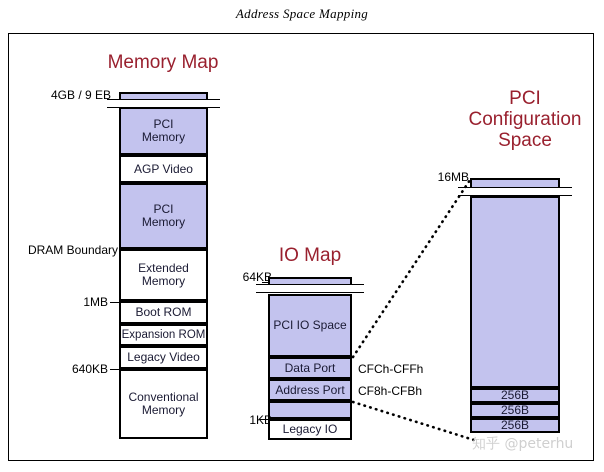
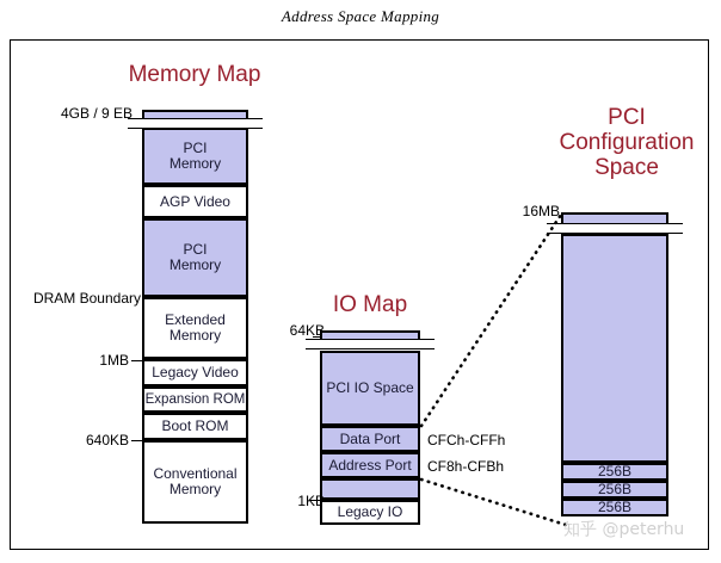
  Address Space Mapping
  Memory Map
  4GB / 9 EB
  PCI
  Memory
  AGP Video
  PCI
  Memory
  DRAM Boundary
  Extended
  Memory
  1MB
- Boot ROM
+ Legacy Video
  Expansion ROM
- Legacy Video
+ Boot ROM
  640KB
  Conventional
  Memory
  IO Map
  64K
  PCI IO Space
  Data Port
  CFCh-CFFh
  Address Port
  CF8h-CFBh
  Legacy IO
  PCI
  Configuration
  Space
  16MB
  256B
  256B
  256B
  知乎 @peterhu
